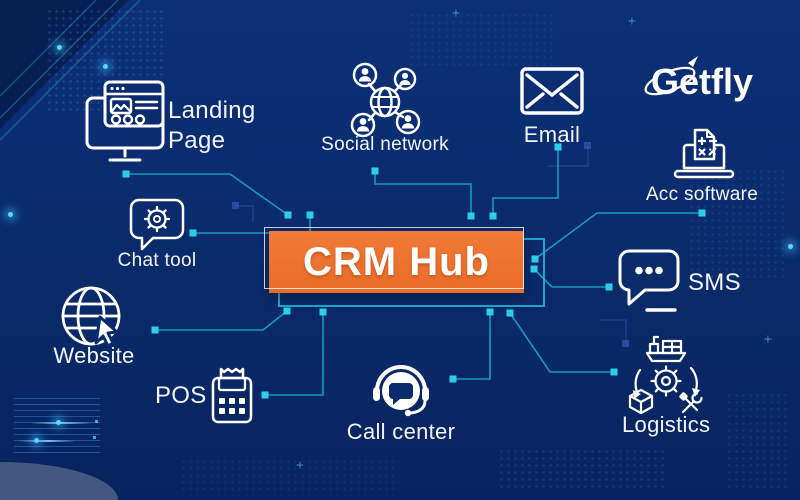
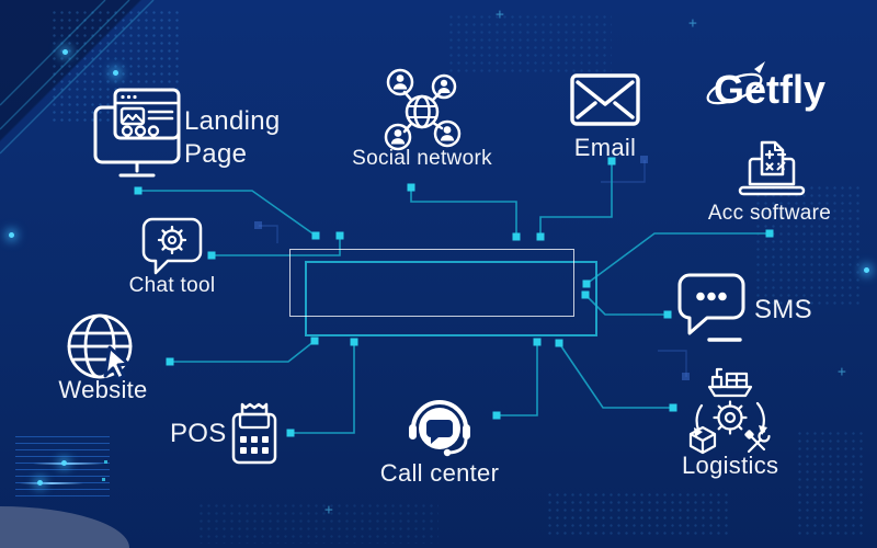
  +
  +
  +
  +
- CRM Hub
  Landing Page
  Social network
  Email
  Gtfly
  Acc software
  Chat tool
  SMS
  Website
  POS
  Call center
  Logistics
